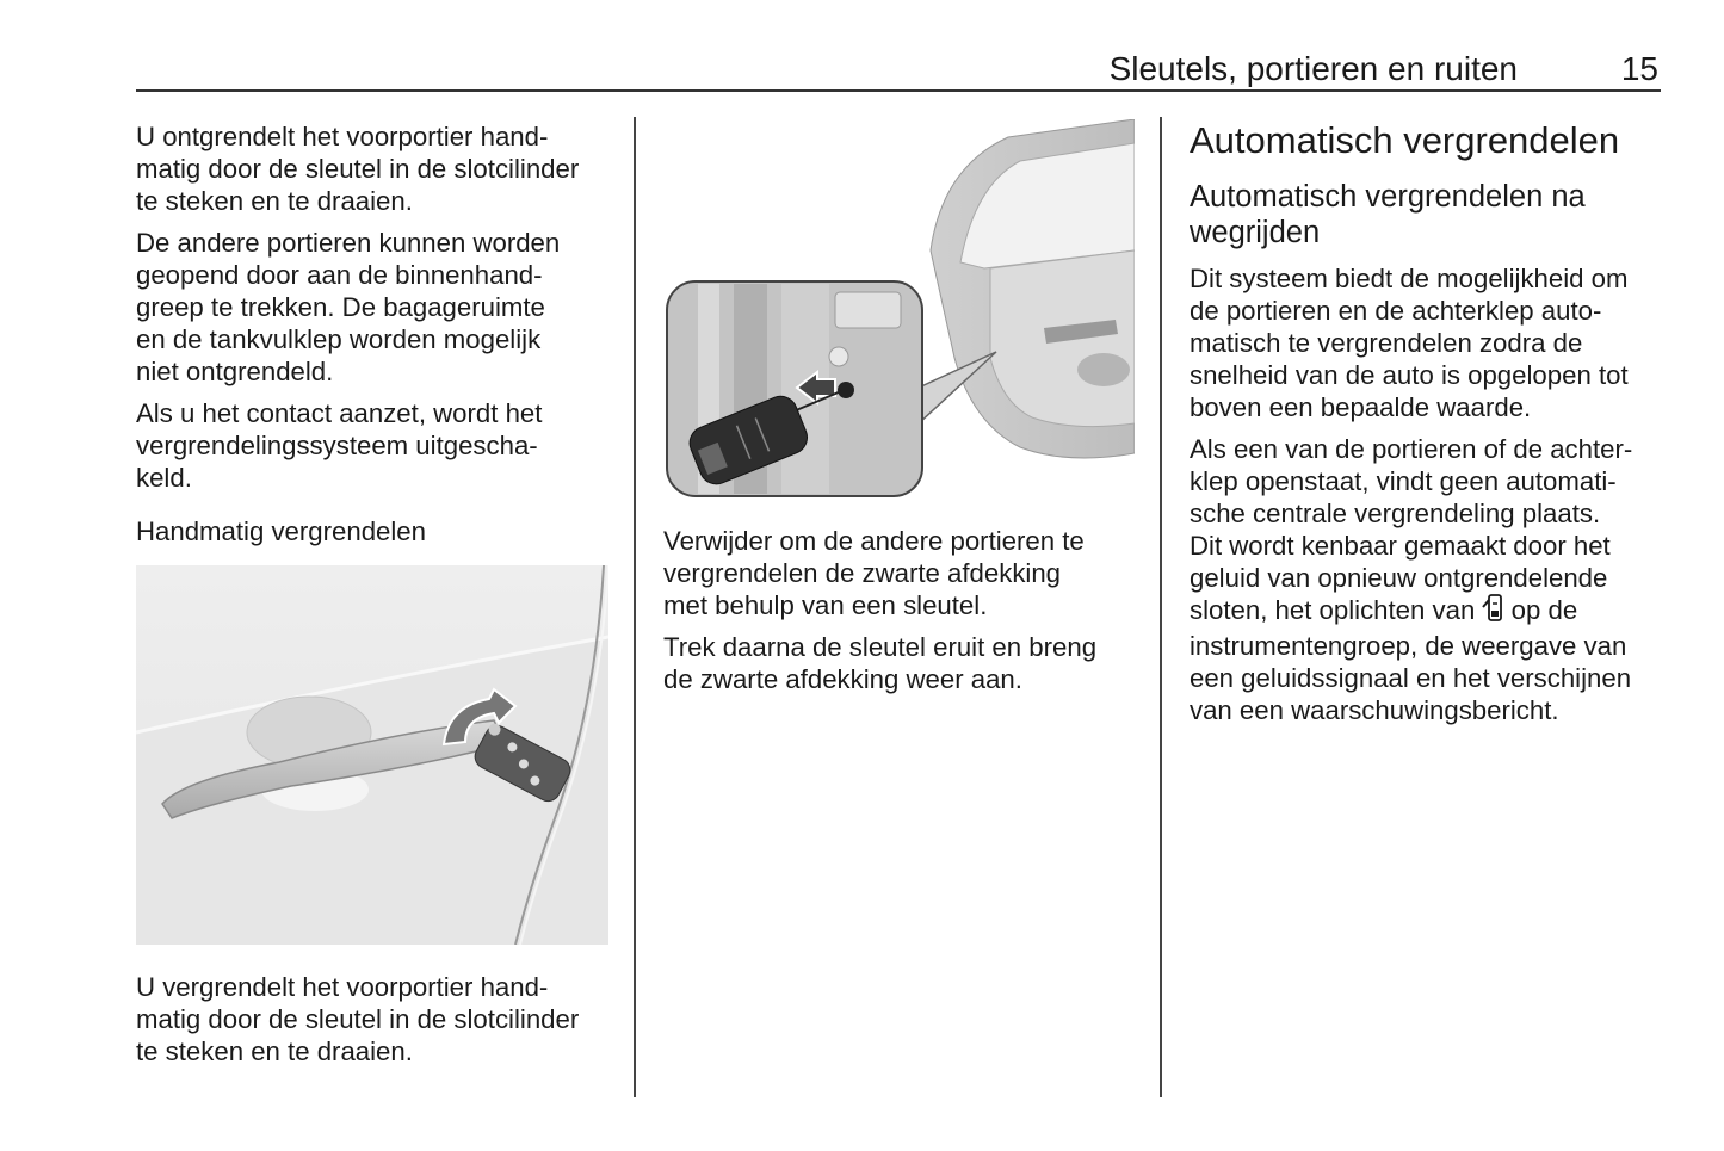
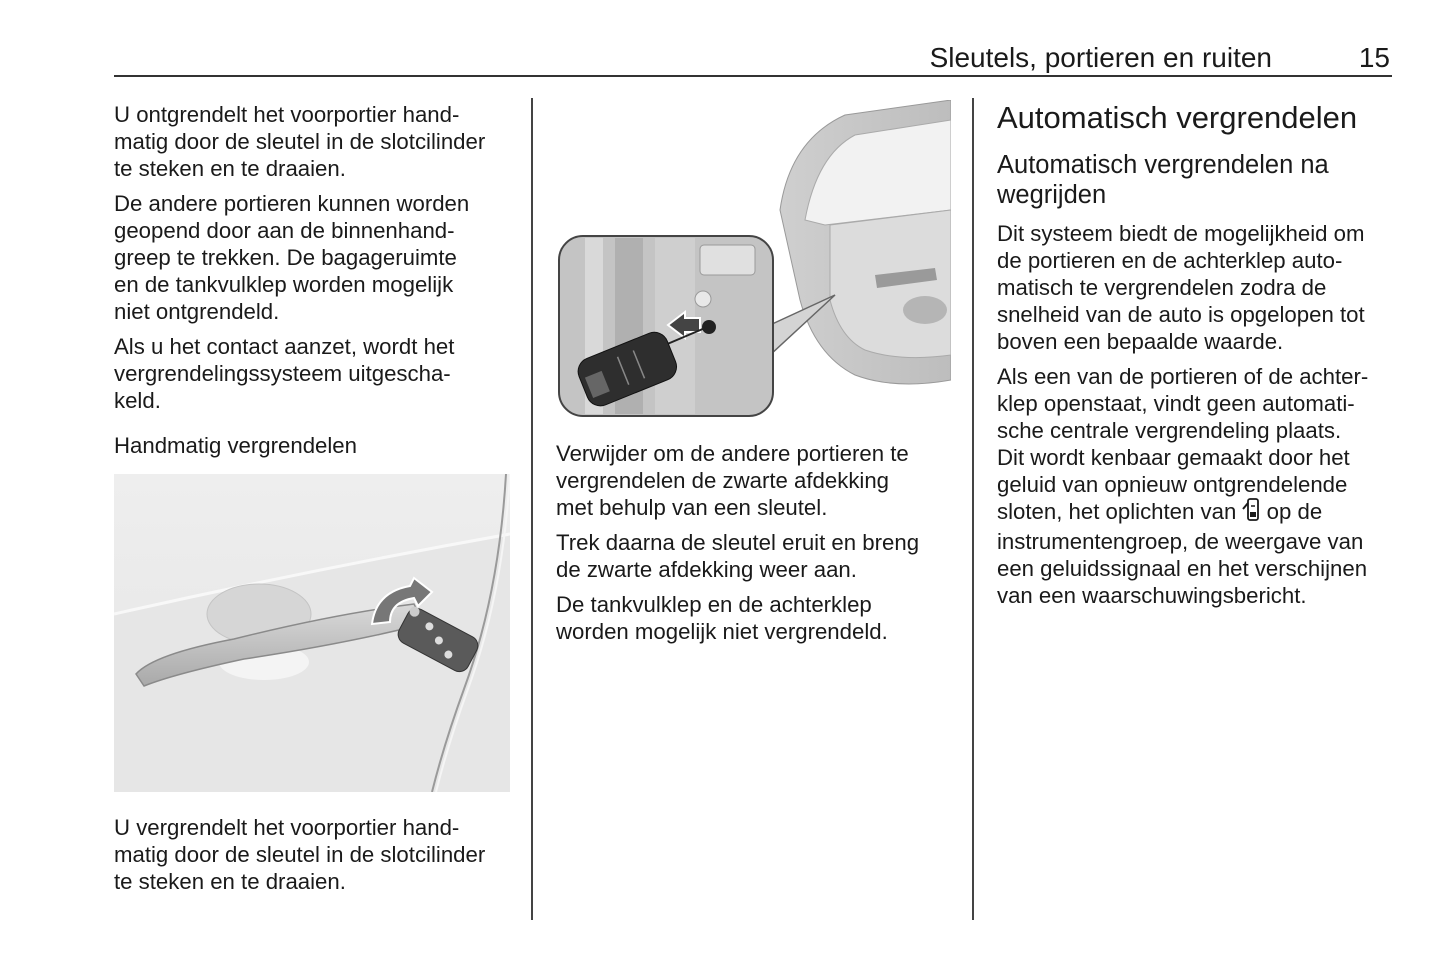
  Sleutels, portieren en ruiten
  15
  U ontgrendelt het voorportier hand-
  matig door de sleutel in de slotcilinder
  te steken en te draaien.
  De andere portieren kunnen worden
  geopend door aan de binnenhand-
  greep te trekken. De bagageruimte
  en de tankvulklep worden mogelijk
  niet ontgrendeld.
  Als u het contact aanzet, wordt het
  vergrendelingssysteem uitgescha-
  keld.
  Handmatig vergrendelen
  U vergrendelt het voorportier hand-
  matig door de sleutel in de slotcilinder
  te steken en te draaien.
  Verwijder om de andere portieren te
  vergrendelen de zwarte afdekking
  met behulp van een sleutel.
  Trek daarna de sleutel eruit en breng
  de zwarte afdekking weer aan.
+ De tankvulklep en de achterklep
+ worden mogelijk niet vergrendeld.
  Automatisch vergrendelen
  Automatisch vergrendelen na
  wegrijden
  Dit systeem biedt de mogelijkheid om
  de portieren en de achterklep auto-
  matisch te vergrendelen zodra de
  snelheid van de auto is opgelopen tot
  boven een bepaalde waarde.
  Als een van de portieren of de achter-
  klep openstaat, vindt geen automati-
  sche centrale vergrendeling plaats.
  Dit wordt kenbaar gemaakt door het
  geluid van opnieuw ontgrendelende
  sloten, het oplichten van op de
  instrumentengroep, de weergave van
  een geluidssignaal en het verschijnen
  van een waarschuwingsbericht.
